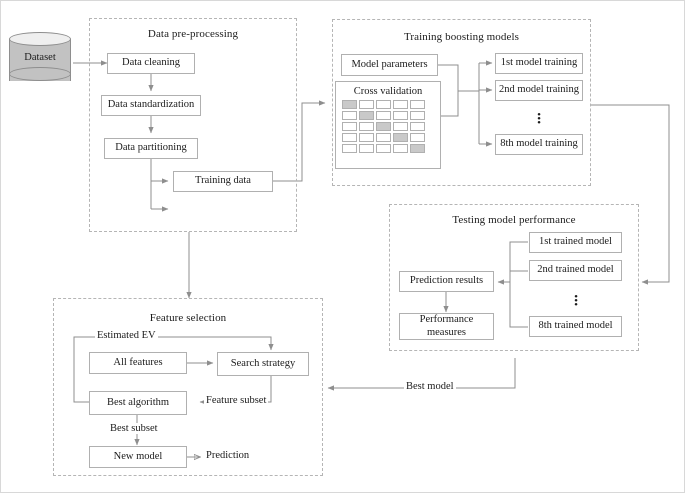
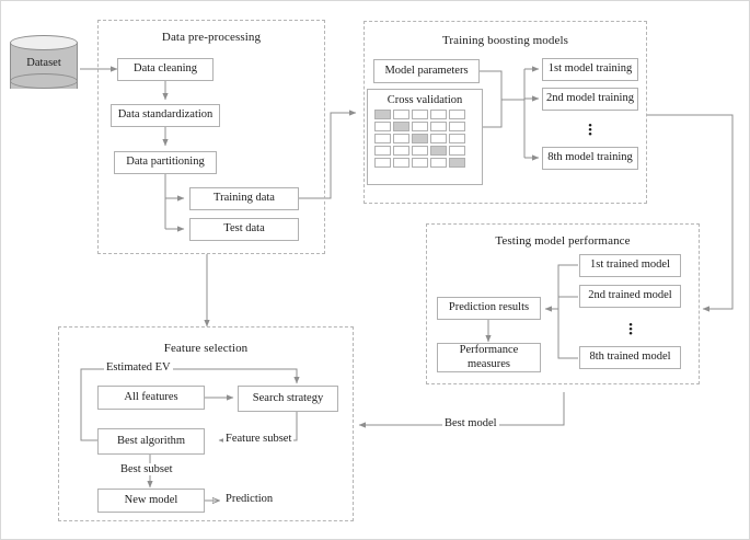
  Dataset
  Data pre-processing
  Data cleaning
  Data standardization
  Data partitioning
  Training data
+ Test data
  Training boosting models
  Model parameters
  Cross validation
  1st model training
  2nd model training
  8th model training
  •
  •
  •
  Testing model performance
  1st trained model
  2nd trained model
  8th trained model
  •
  •
  •
  Prediction results
  Performance measures
  Feature selection
  All features
  Search strategy
  Best algorithm
  New model
  Estimated EV
  Feature subset
  Best subset
  Prediction
  Best model
